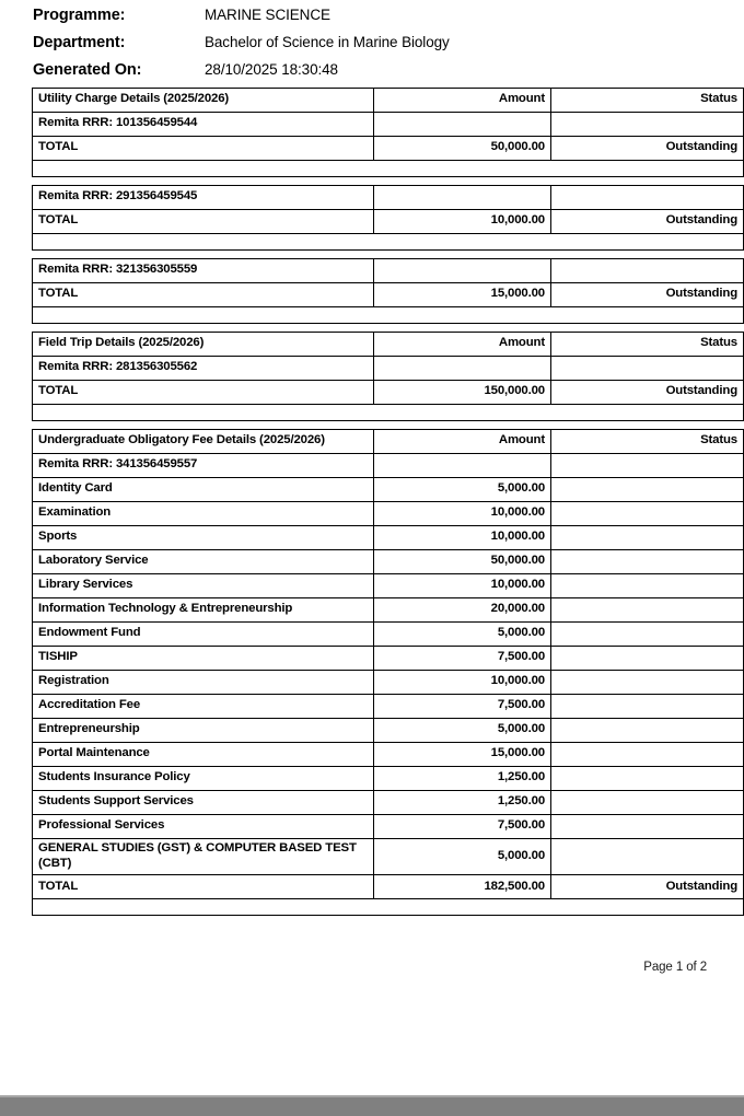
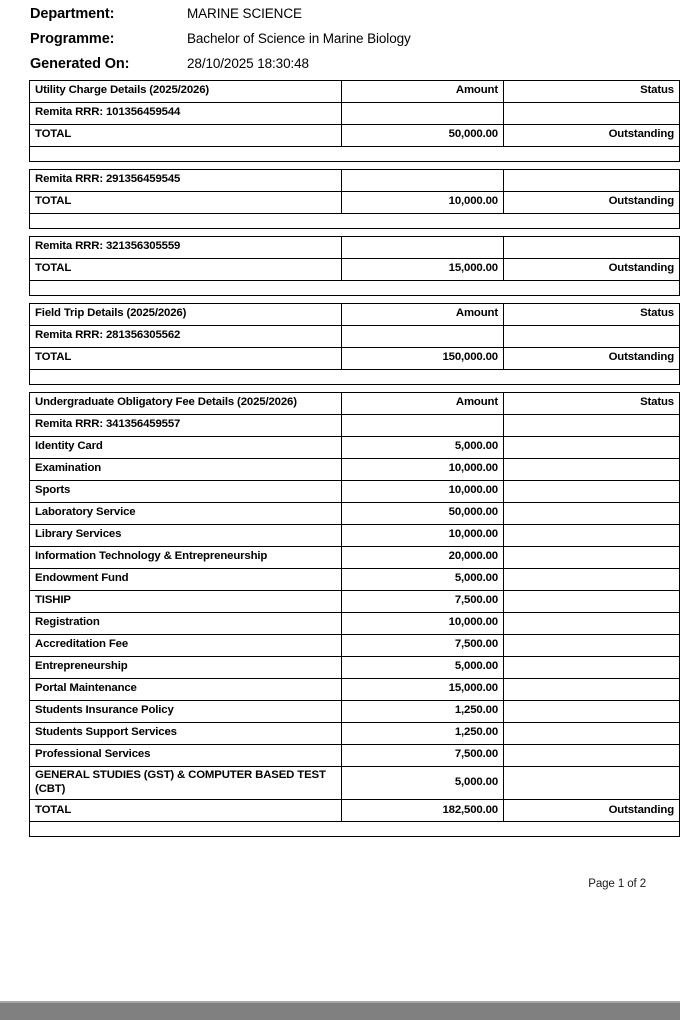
- Programme:
+ Department:
  MARINE SCIENCE
- Department:
+ Programme:
  Bachelor of Science in Marine Biology
  Generated On:
  28/10/2025 18:30:48
  Utility Charge Details (2025/2026)	Amount	Status
  Remita RRR: 101356459544
  TOTAL	50,000.00	Outstanding
  Remita RRR: 291356459545
  TOTAL	10,000.00	Outstanding
  Remita RRR: 321356305559
  TOTAL	15,000.00	Outstanding
  Field Trip Details (2025/2026)	Amount	Status
  Remita RRR: 281356305562
  TOTAL	150,000.00	Outstanding
  Undergraduate Obligatory Fee Details (2025/2026)	Amount	Status
  Remita RRR: 341356459557
  Identity Card	5,000.00
  Examination	10,000.00
  Sports	10,000.00
  Laboratory Service	50,000.00
  Library Services	10,000.00
  Information Technology & Entrepreneurship	20,000.00
  Endowment Fund	5,000.00
  TISHIP	7,500.00
  Registration	10,000.00
  Accreditation Fee	7,500.00
  Entrepreneurship	5,000.00
  Portal Maintenance	15,000.00
  Students Insurance Policy	1,250.00
  Students Support Services	1,250.00
  Professional Services	7,500.00
  GENERAL STUDIES (GST) & COMPUTER BASED TEST (CBT)	5,000.00
  TOTAL	182,500.00	Outstanding
  Page 1 of 2
